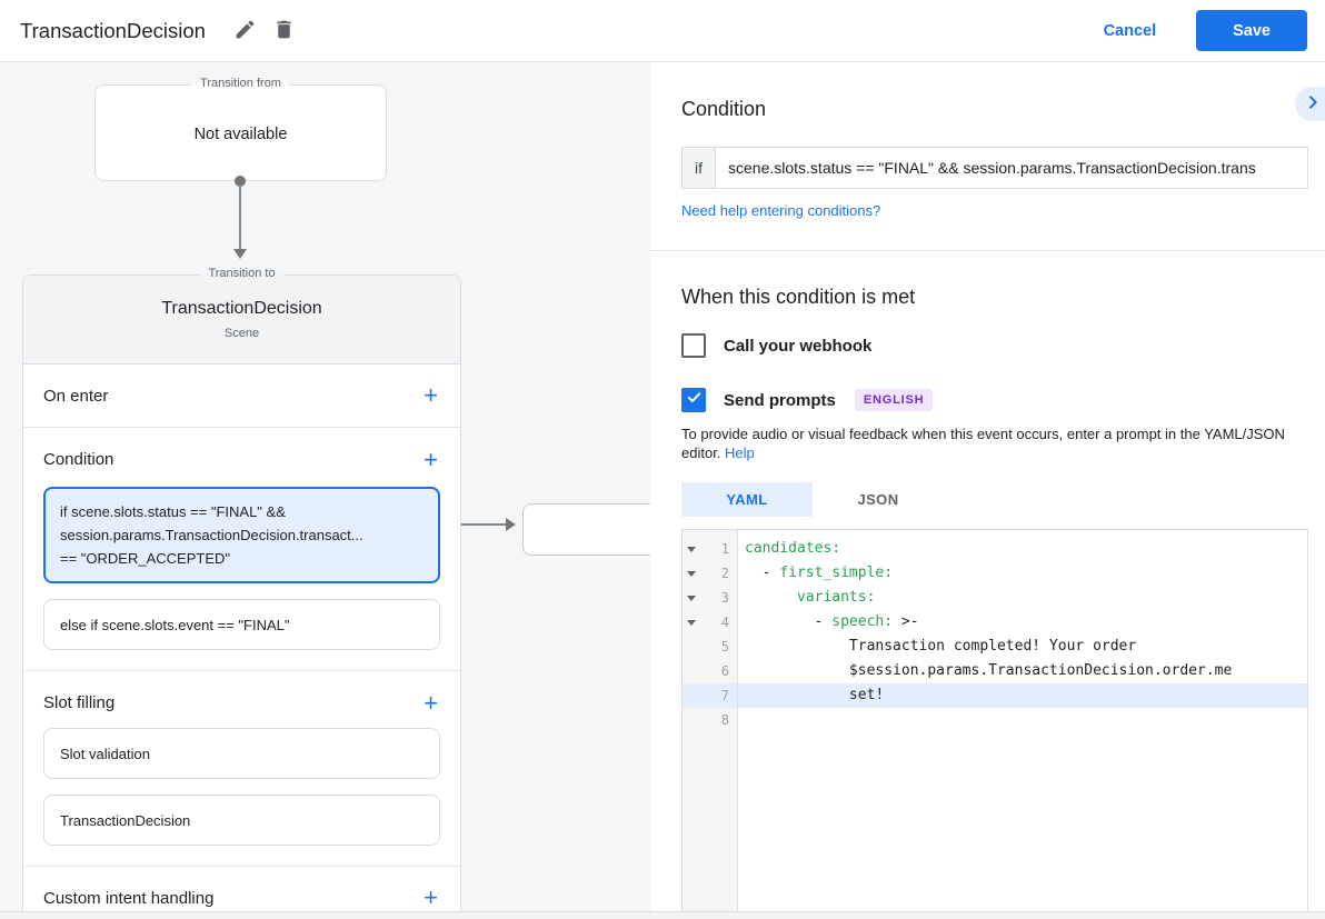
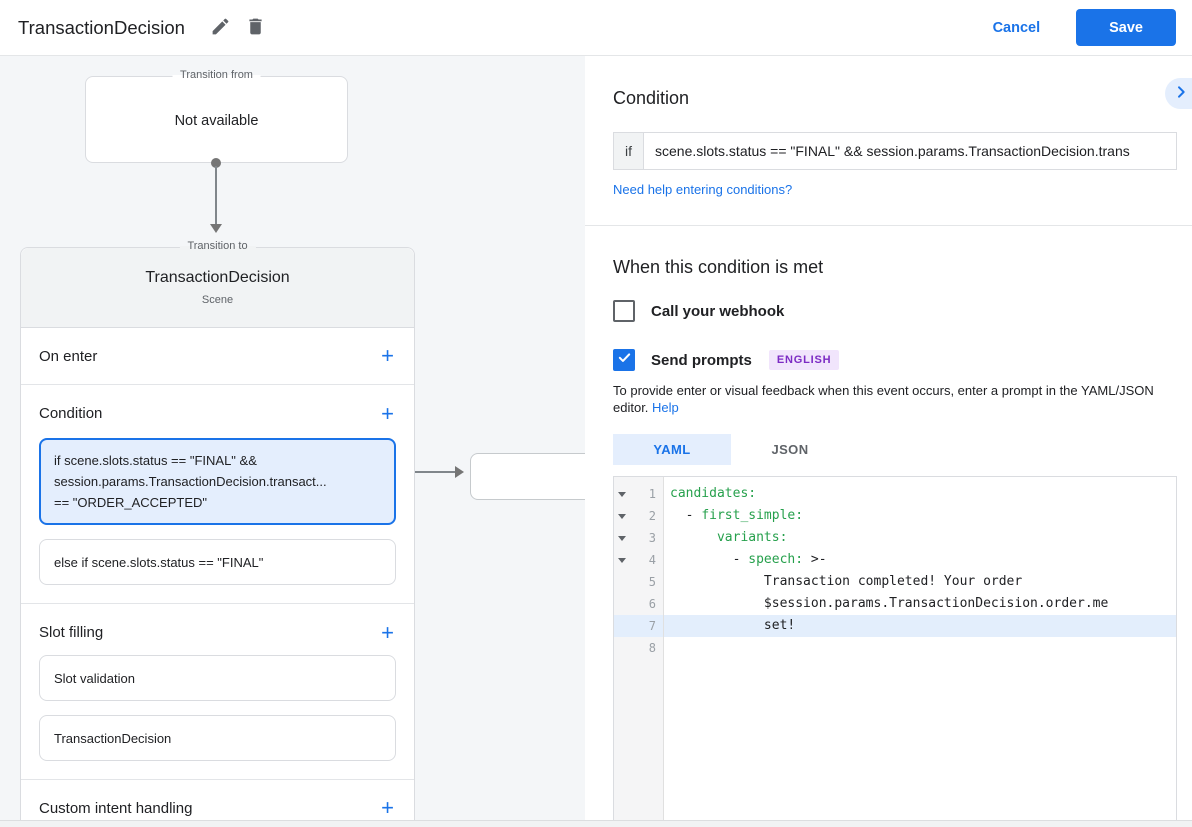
  TransactionDecision
  Cancel
  Save
  Transition from
  Not available
  Transition to
  TransactionDecision
  Scene
  On enter
  +
  Condition
  +
  if scene.slots.status == "FINAL" &&
  session.params.TransactionDecision.transact...
  == "ORDER_ACCEPTED"
- else if scene.slots.event == "FINAL"
+ else if scene.slots.status == "FINAL"
  Slot filling
  +
  Slot validation
  TransactionDecision
  Custom intent handling
  +
  Condition
  if
  scene.slots.status == "FINAL" && session.params.TransactionDecision.trans
  Need help entering conditions?
  When this condition is met
  Call your webhook
  Send prompts
  ENGLISH
- To provide audio or visual feedback when this event occurs, enter a prompt in the YAML/JSON editor. Help
+ To provide enter or visual feedback when this event occurs, enter a prompt in the YAML/JSON editor. Help
  YAML
  JSON
  1
  candidates:
  2
  - first_simple:
  3
  variants:
  4
  - speech: >-
  5
  Transaction completed! Your order
  6
  $session.params.TransactionDecision.order.me
  7
  set!
  8
